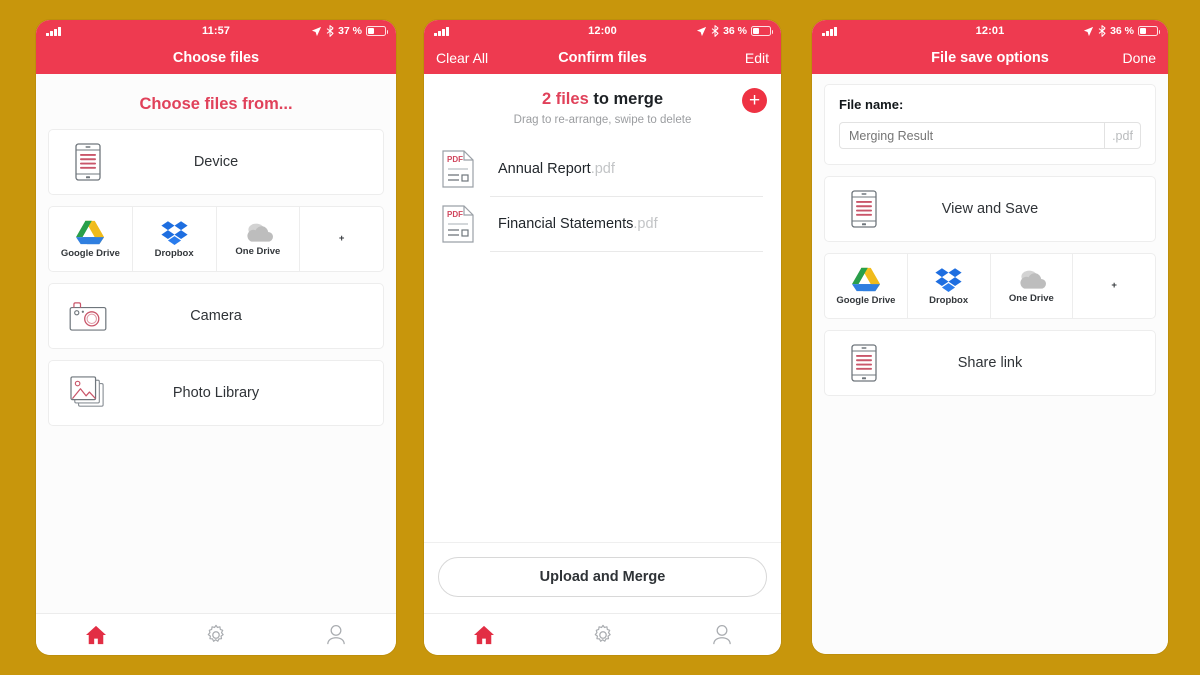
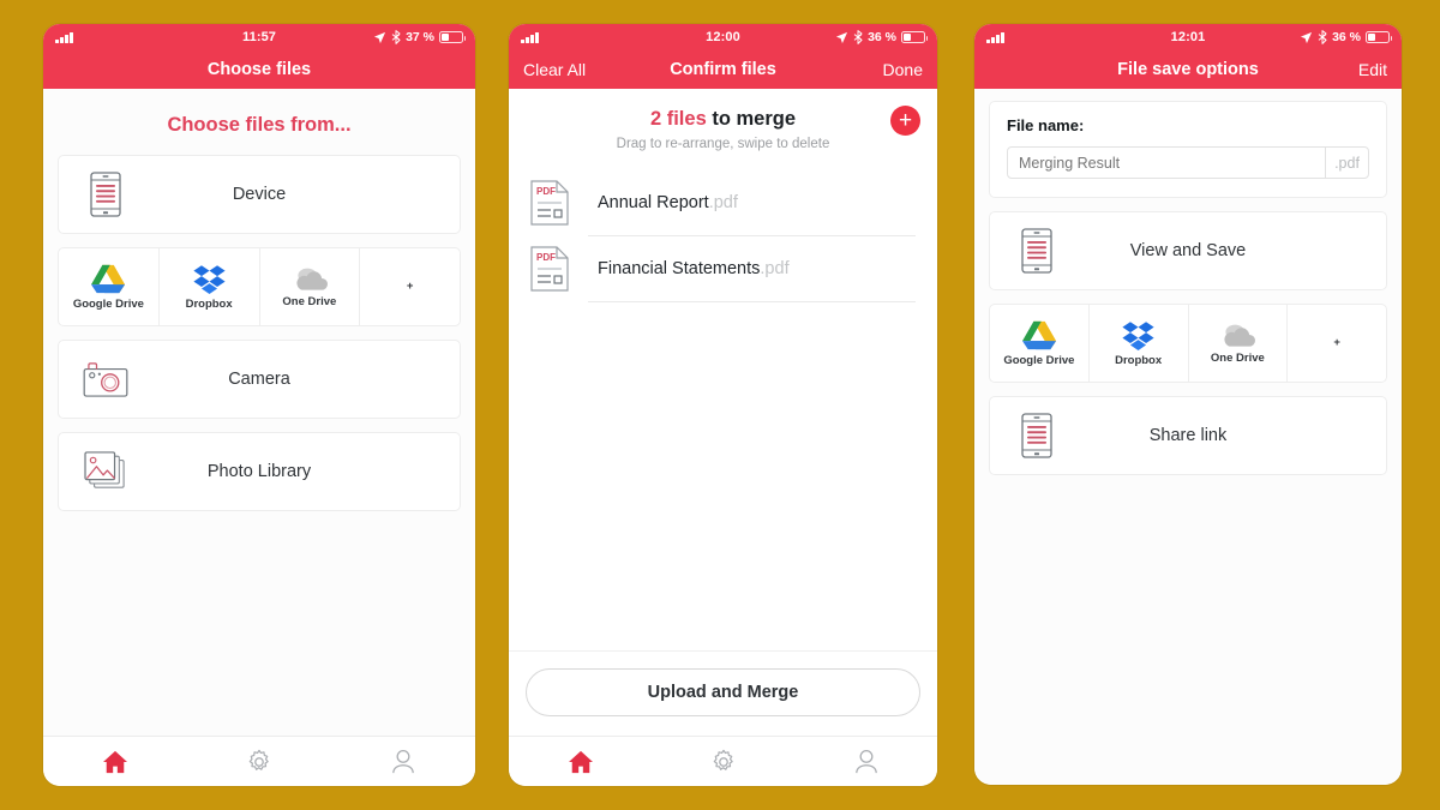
  11:57
  37 %
  Choose files
  Choose files from...
  Device
  Google Drive
  Dropbox
  One Drive
  +
  Camera
  Photo Library
  12:00
  36 %
  Clear All
  Confirm files
- Edit
+ Done
  2 files to merge
  Drag to re-arrange, swipe to delete
  +
  PDF
  Annual Report.pdf
  PDF
  Financial Statements.pdf
  Upload and Merge
  12:01
  36 %
  File save options
- Done
+ Edit
  File name:
  Merging Result
  .pdf
  View and Save
  Google Drive
  Dropbox
  One Drive
  +
  Share link
